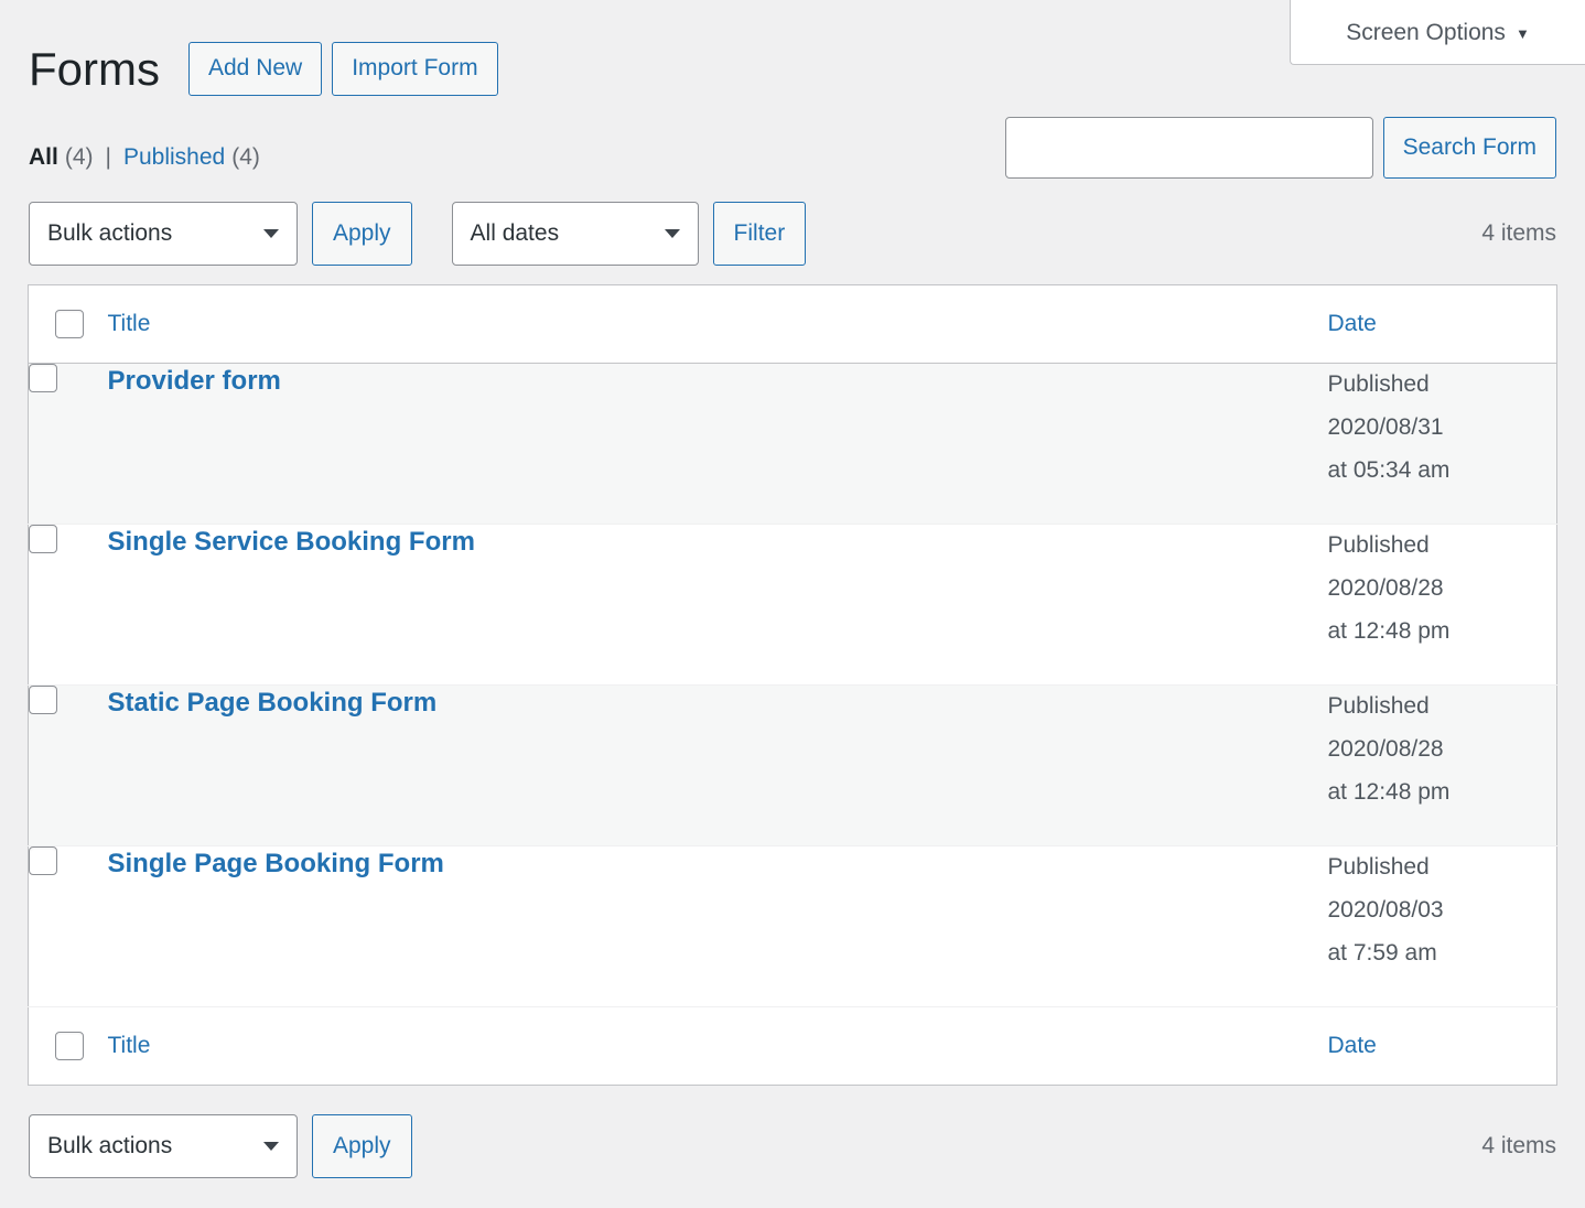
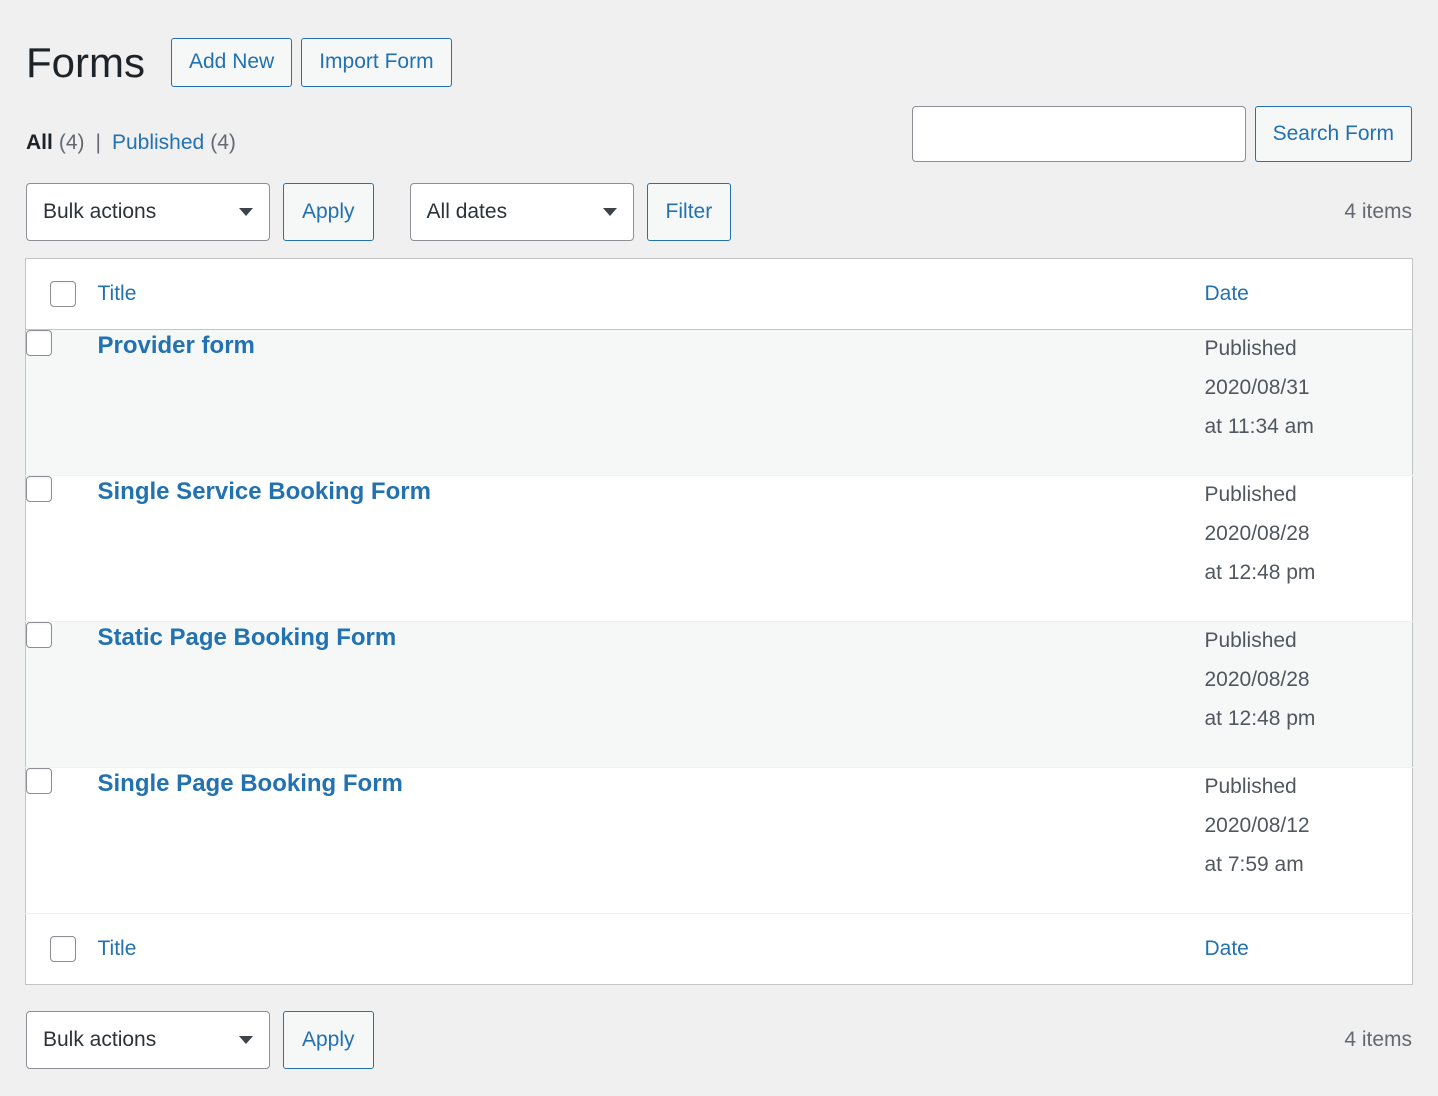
- Screen Options
- ▼
  Forms
  Add New
  Import Form
  All
  (4)
  |
  Published
  (4)
  Search Form
  Bulk actions
  Apply
  All dates
  Filter
  4 items
  	Title	Date
- 	Provider form	Published 2020/08/31 at 05:34 am
+ 	Provider form	Published 2020/08/31 at 11:34 am
  	Single Service Booking Form	Published 2020/08/28 at 12:48 pm
  	Static Page Booking Form	Published 2020/08/28 at 12:48 pm
- 	Single Page Booking Form	Published 2020/08/03 at 7:59 am
+ 	Single Page Booking Form	Published 2020/08/12 at 7:59 am
  	Title	Date
  Bulk actions
  Apply
  4 items
